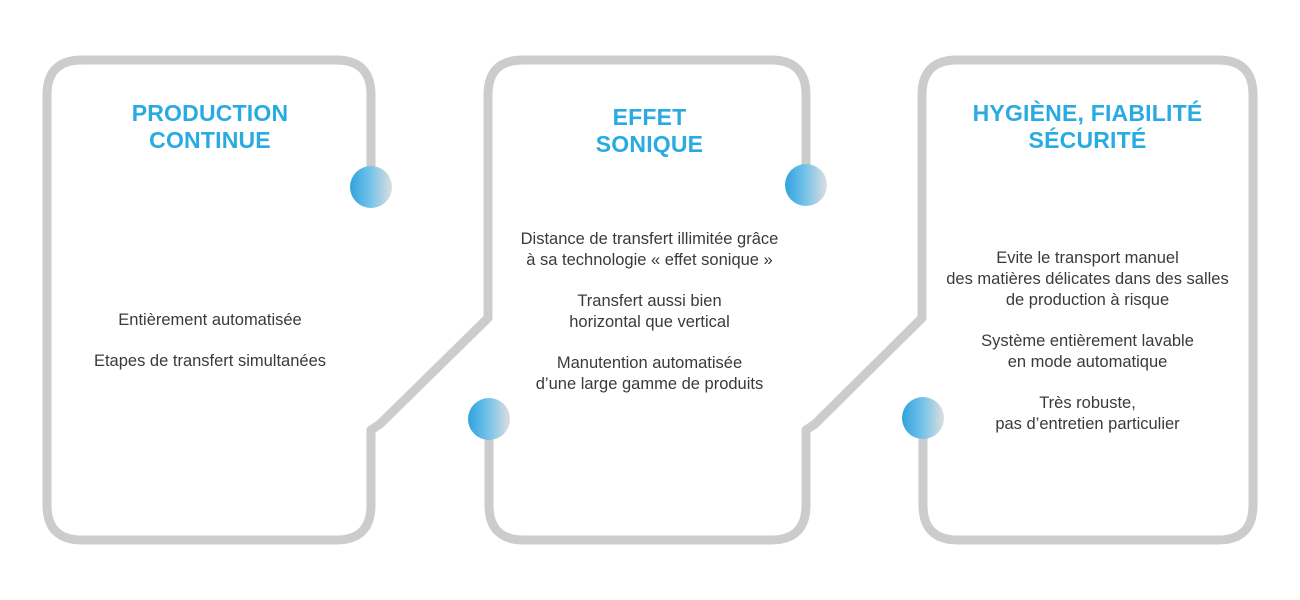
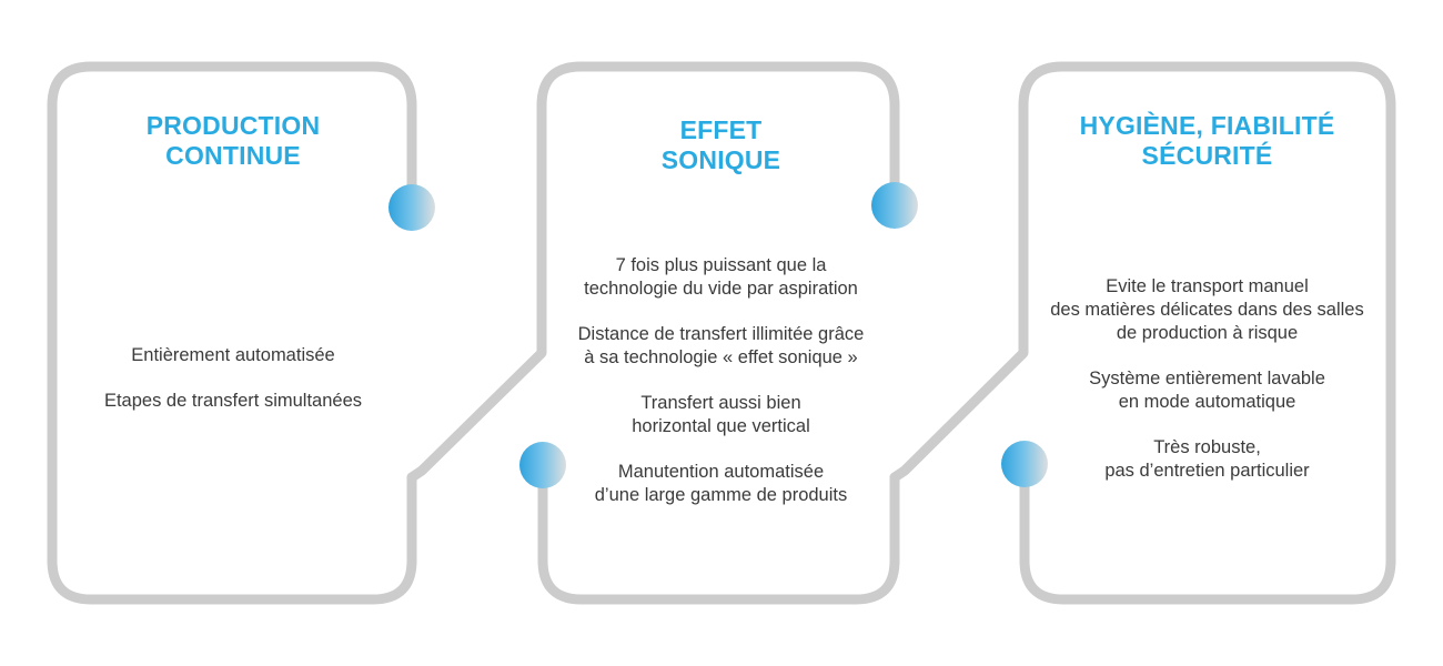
  PRODUCTION
  CONTINUE
  Entièrement automatisée
  Etapes de transfert simultanées
  EFFET
  SONIQUE
+ 7 fois plus puissant que la
+ technologie du vide par aspiration
  Distance de transfert illimitée grâce
  à sa technologie « effet sonique »
  Transfert aussi bien
  horizontal que vertical
  Manutention automatisée
  d’une large gamme de produits
  HYGIÈNE, FIABILITÉ
  SÉCURITÉ
  Evite le transport manuel
  des matières délicates dans des salles
  de production à risque
  Système entièrement lavable
  en mode automatique
  Très robuste,
  pas d’entretien particulier
